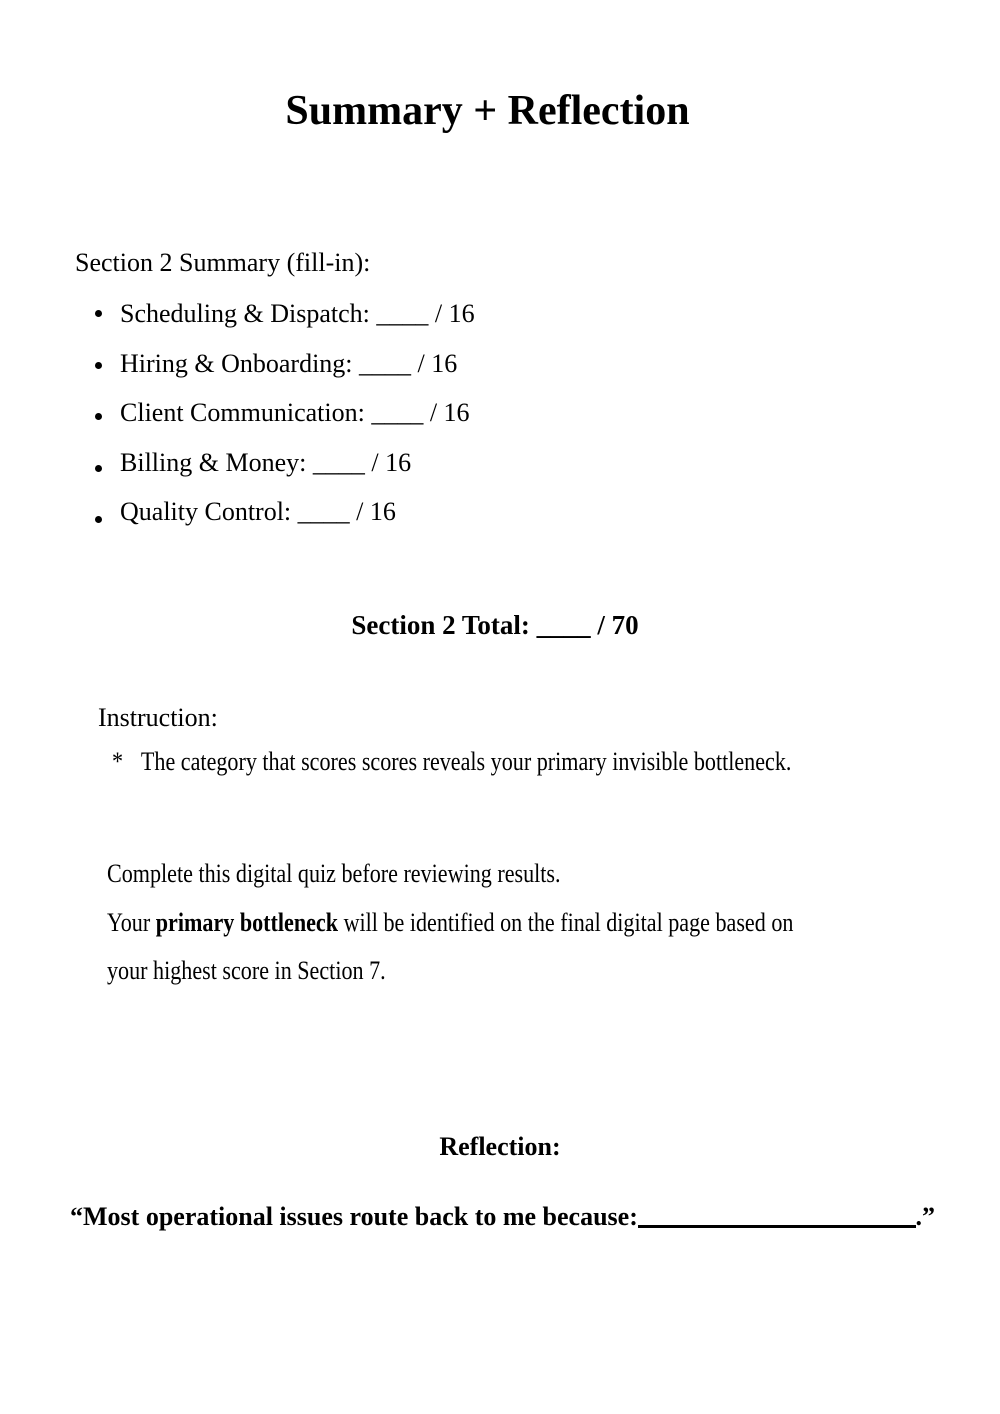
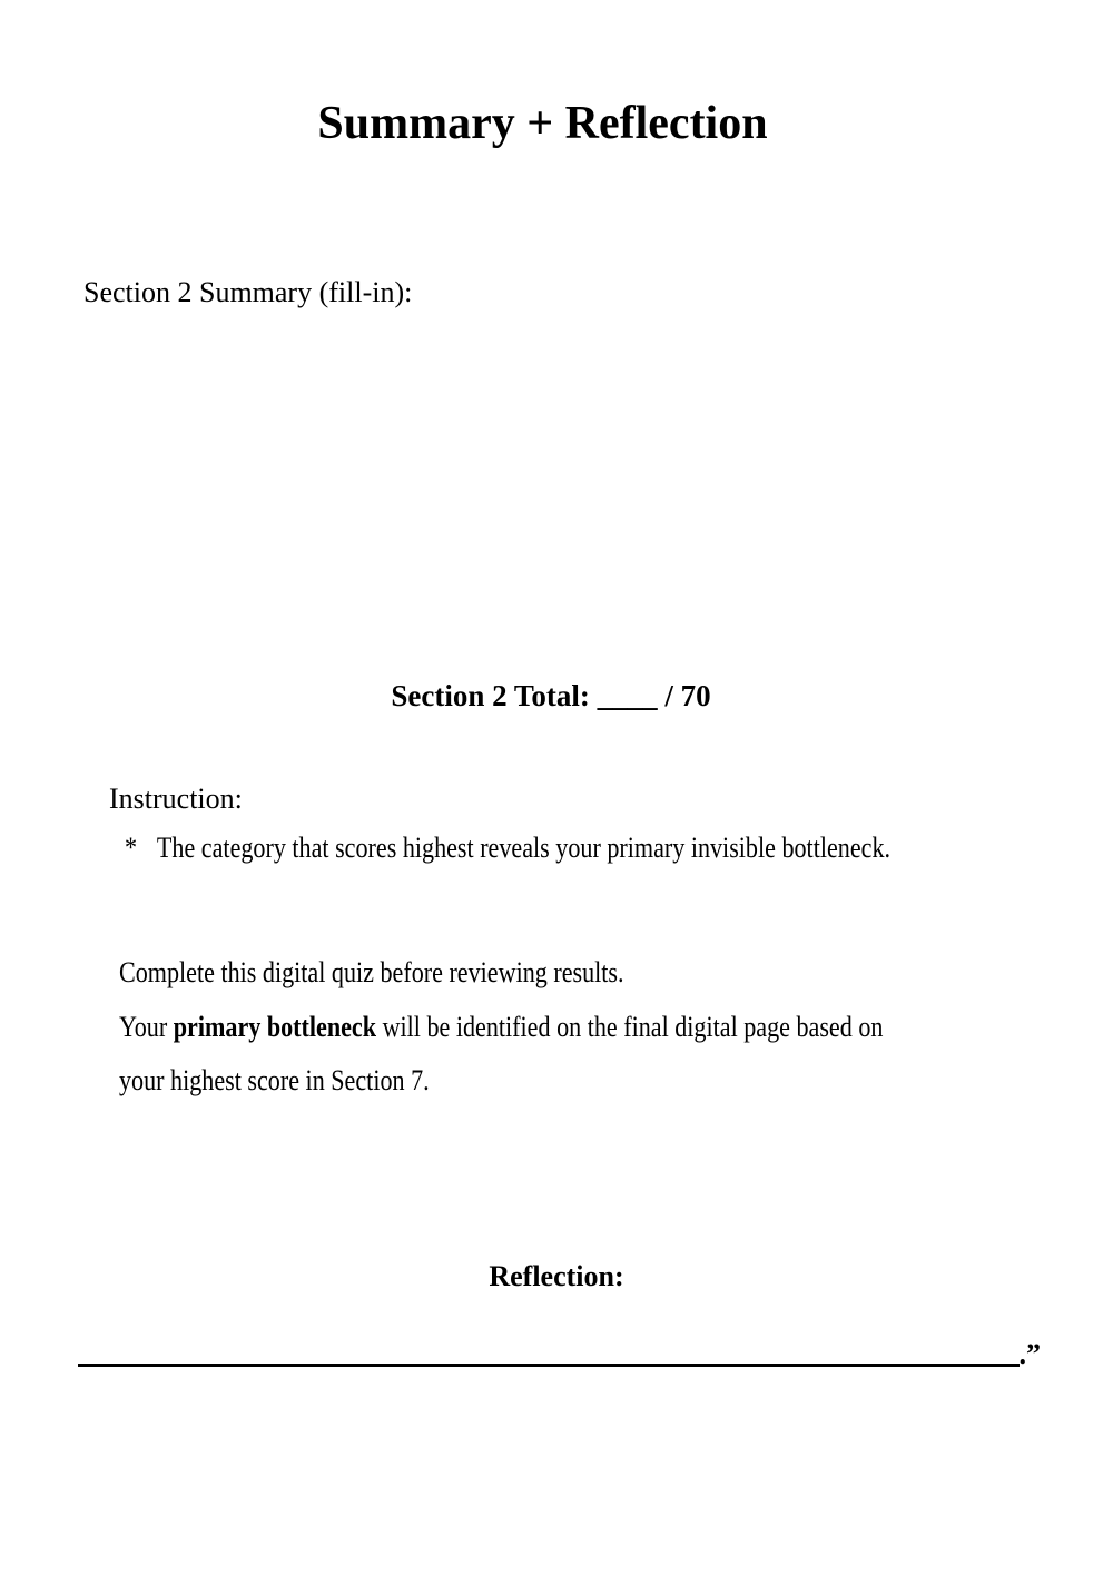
  Summary + Reflection
  Section 2 Summary (fill-in):
- Scheduling & Dispatch: ____ / 16
- Hiring & Onboarding: ____ / 16
- Client Communication: ____ / 16
- Billing & Money: ____ / 16
- Quality Control: ____ / 16
  Section 2 Total: ____ / 70
  Instruction:
- * The category that scores scores reveals your primary invisible bottleneck.
+ * The category that scores highest reveals your primary invisible bottleneck.
  Complete this digital quiz before reviewing results.
  Your primary bottleneck will be identified on the final digital page based on
  your highest score in Section 7.
  Reflection:
- “Most operational issues route back to me because:
  .”
